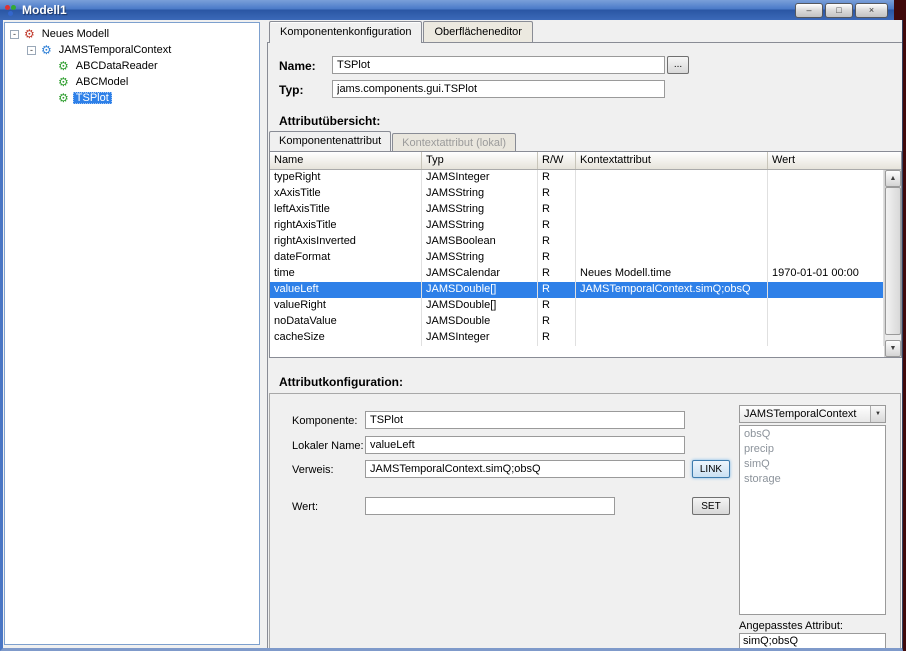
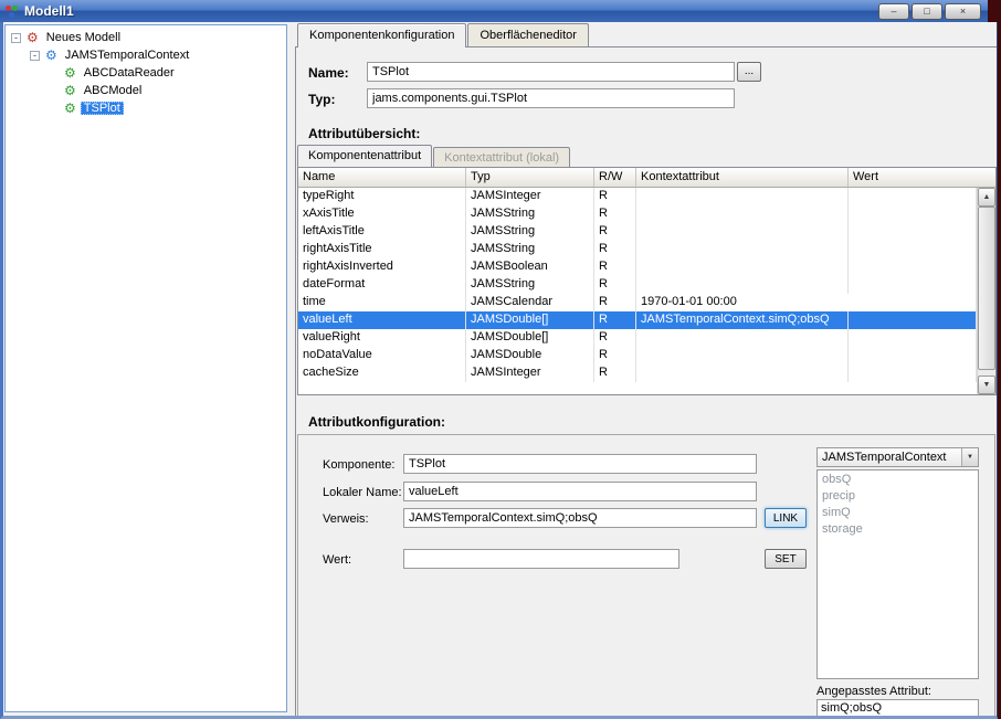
  Modell1
  –
  □
  ×
  -
  ⚙
  Neues Modell
  -
  ⚙
  JAMSTemporalContext
  ⚙
  ABCDataReader
  ⚙
  ABCModel
  ⚙
  TSPlot
  Komponentenkonfiguration
  Oberflächeneditor
  Name:
  TSPlot
  ...
  Typ:
  jams.components.gui.TSPlot
  Attributübersicht:
  Komponentenattribut
  Kontextattribut (lokal)
  Name
  Typ
  R/W
  Kontextattribut
  Wert
  typeRight
  JAMSInteger
  R
  xAxisTitle
  JAMSString
  R
  leftAxisTitle
  JAMSString
  R
  rightAxisTitle
  JAMSString
  R
  rightAxisInverted
  JAMSBoolean
  R
  dateFormat
  JAMSString
  R
  time
  JAMSCalendar
  R
- Neues Modell.time
  1970-01-01 00:00
  valueLeft
  JAMSDouble[]
  R
  JAMSTemporalContext.simQ;obsQ
  valueRight
  JAMSDouble[]
  R
  noDataValue
  JAMSDouble
  R
  cacheSize
  JAMSInteger
  R
  Attributkonfiguration:
  Komponente:
  TSPlot
  Lokaler Name:
  valueLeft
  Verweis:
  JAMSTemporalContext.simQ;obsQ
  LINK
  Wert:
  SET
  JAMSTemporalContext
  obsQ
  precip
  simQ
  storage
  Angepasstes Attribut:
  simQ;obsQ
